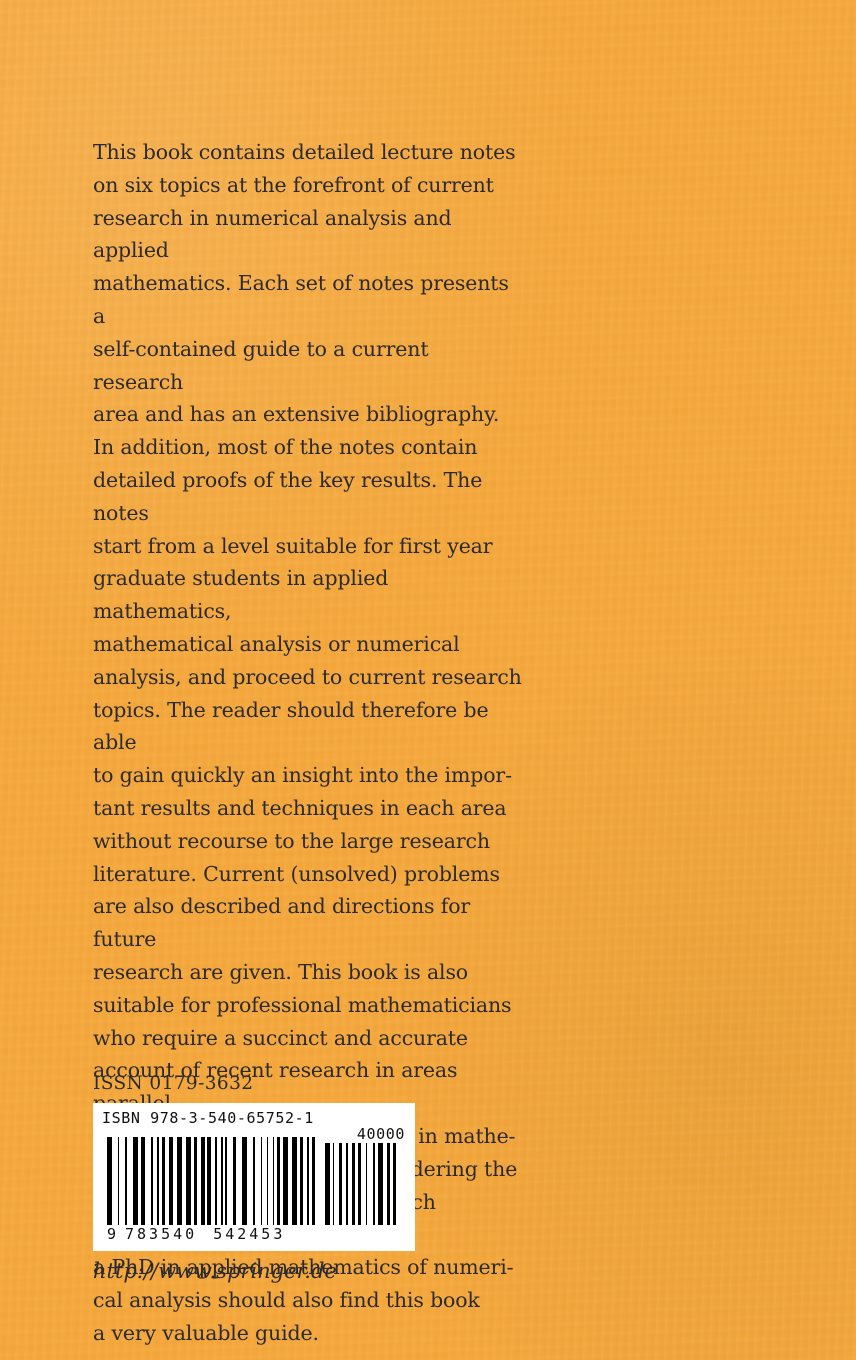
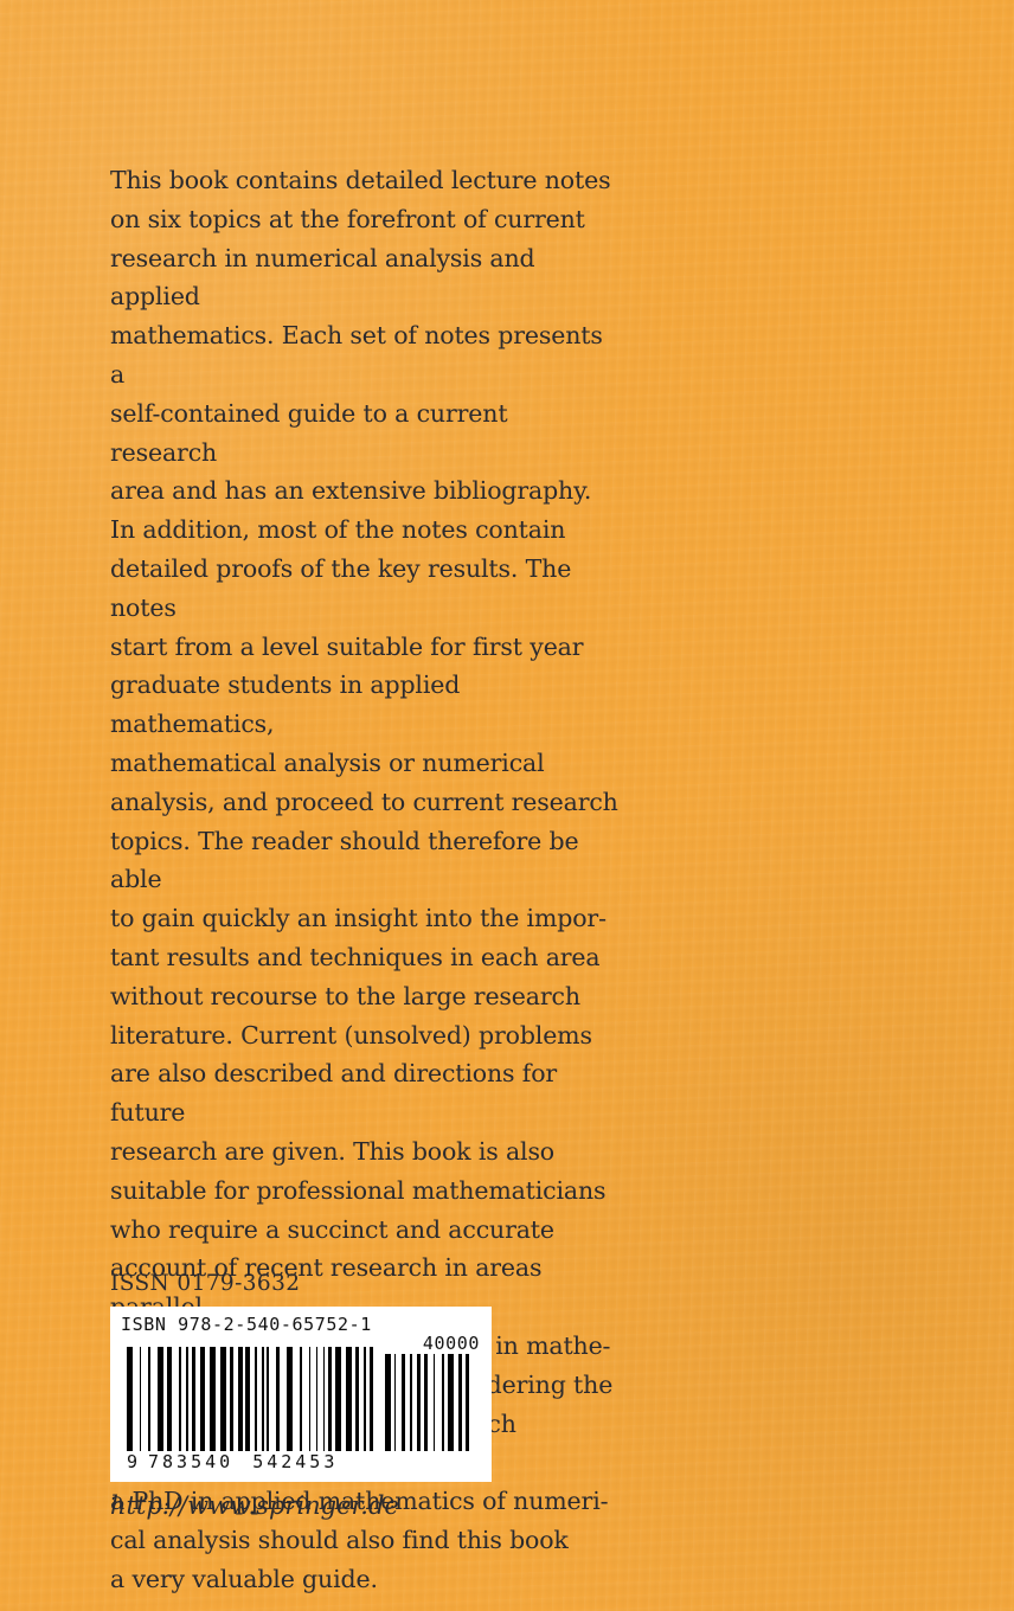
  This book contains detailed lecture notes
  on six topics at the forefront of current
  research in numerical analysis and applied
  mathematics. Each set of notes presents a
  self-contained guide to a current research
  area and has an extensive bibliography.
  In addition, most of the notes contain
  detailed proofs of the key results. The notes
  start from a level suitable for first year
  graduate students in applied mathematics,
  mathematical analysis or numerical
  analysis, and proceed to current research
  topics. The reader should therefore be able
  to gain quickly an insight into the impor-
  tant results and techniques in each area
  without recourse to the large research
  literature. Current (unsolved) problems
  are also described and directions for future
  research are given. This book is also
  suitable for professional mathematicians
  who require a succinct and accurate
  account of recent research in areas
  a PhD in applied mathematics of numeri-
  cal analysis should also find this book
  a very valuable guide.
  ISSN 0179-3632
- ISBN 978-3-540-65752-1
+ ISBN 978-2-540-65752-1
  40000
  9 783540 542453
  http://www.springer.de
